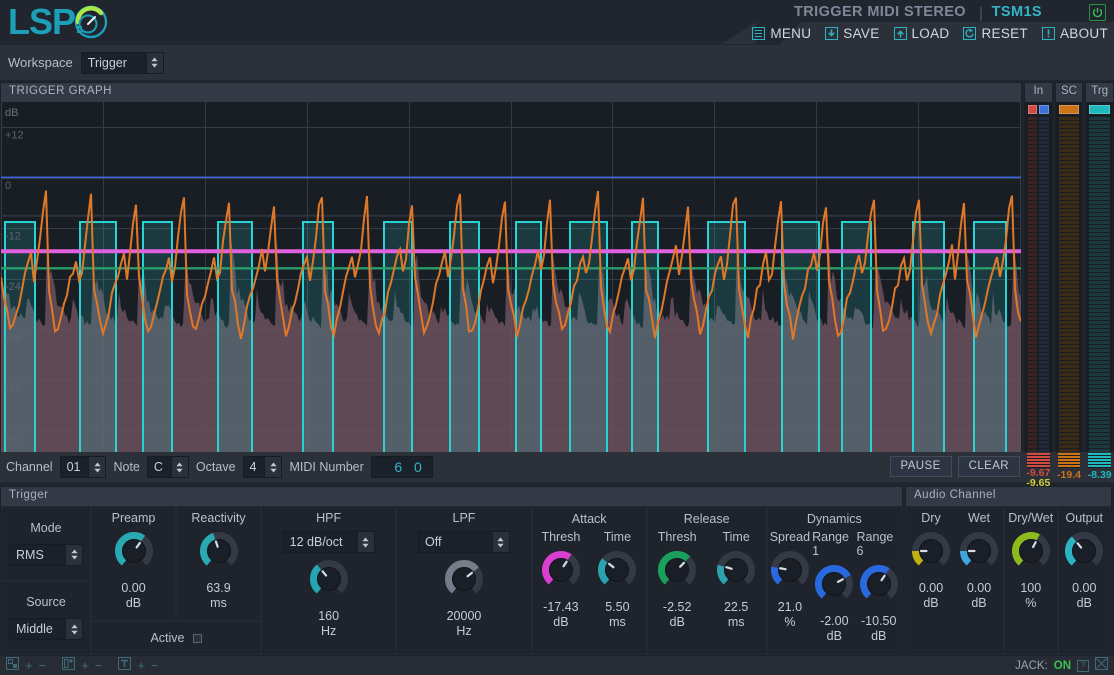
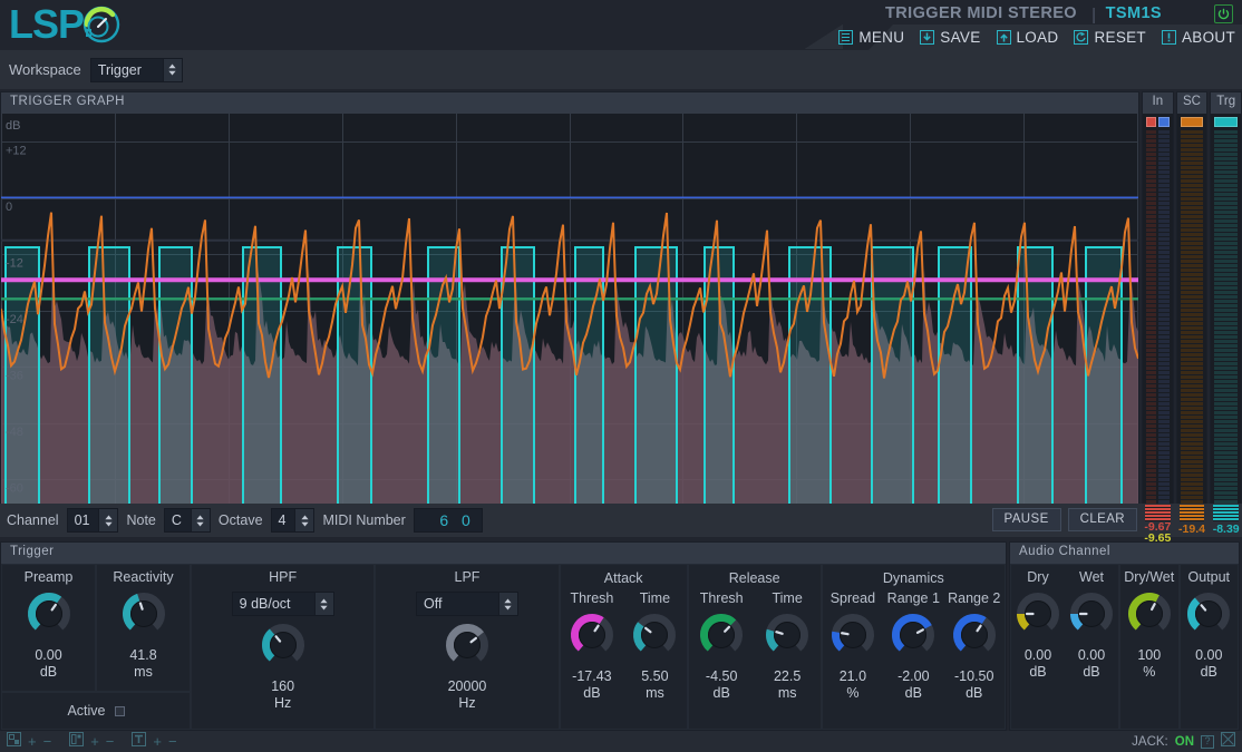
  LSP
  TRIGGER MIDI STEREO
  |
  TSM1S
  MENU
  SAVE
  LOAD
  RESET
  ABOUT
  Workspace
  Trigger
  TRIGGER GRAPH
  dB
  +12
  0
  -12
  -24
  -36
  -48
  -60
  In
  SC
  Trg
  Channel
  01
  Note
  C
  Octave
  4
  MIDI Number
  6 0
  PAUSE
  CLEAR
  -9.67
  -9.65
  -19.4
  -8.39
  Trigger
- Mode
- RMS
- Source
- Middle
  Preamp
  0.00
  dB
  Reactivity
- 63.9
+ 41.8
  ms
  Active
  HPF
- 12 dB/oct
+ 9 dB/oct
  160
  Hz
  LPF
  Off
  20000
  Hz
  Attack
  Thresh
  -17.43
  dB
  Time
  5.50
  ms
  Release
  Thresh
- -2.52
+ -4.50
  dB
  Time
  22.5
  ms
  Dynamics
  Spread
  21.0
  %
  Range 1
  -2.00
  dB
- Range 6
+ Range 2
  -10.50
  dB
  Audio Channel
  Dry
  0.00
  dB
  Wet
  0.00
  dB
  Dry/Wet
  100
  %
  Output
  0.00
  dB
  +
  −
  +
  −
  +
  −
  JACK:
  ON
  ?
